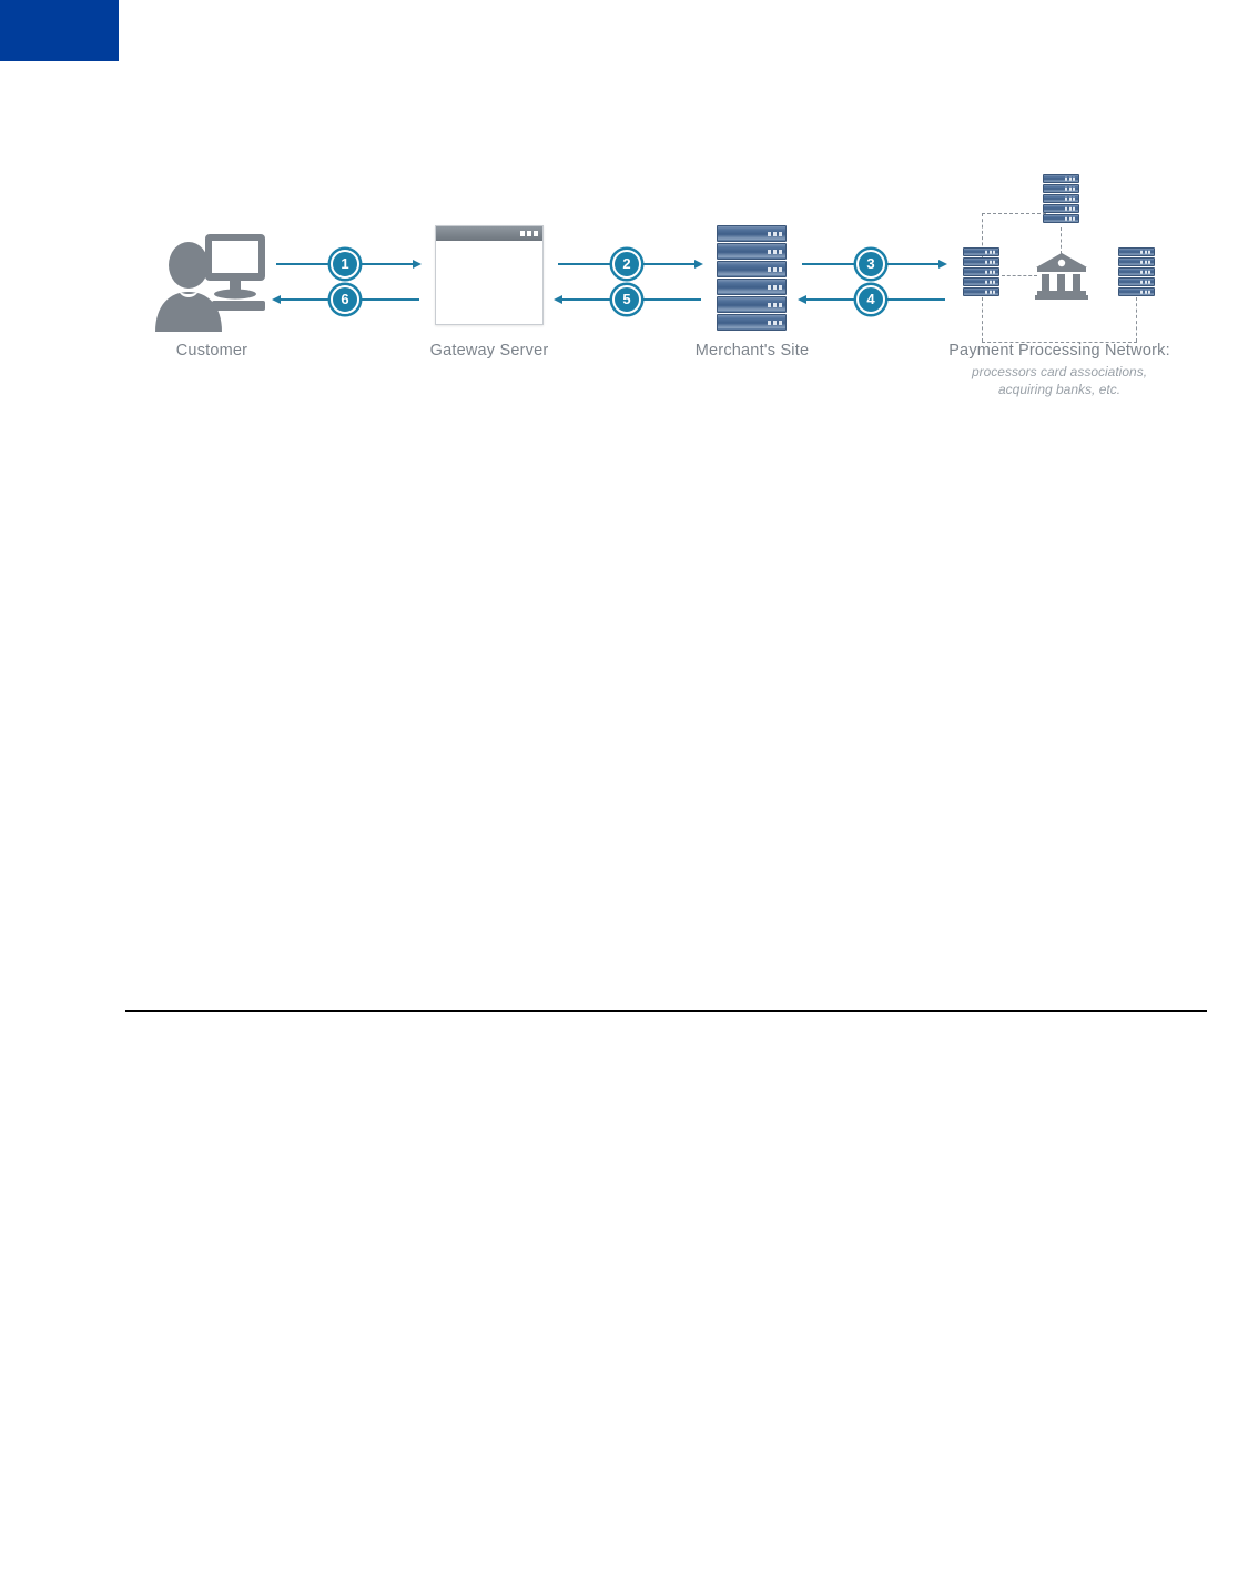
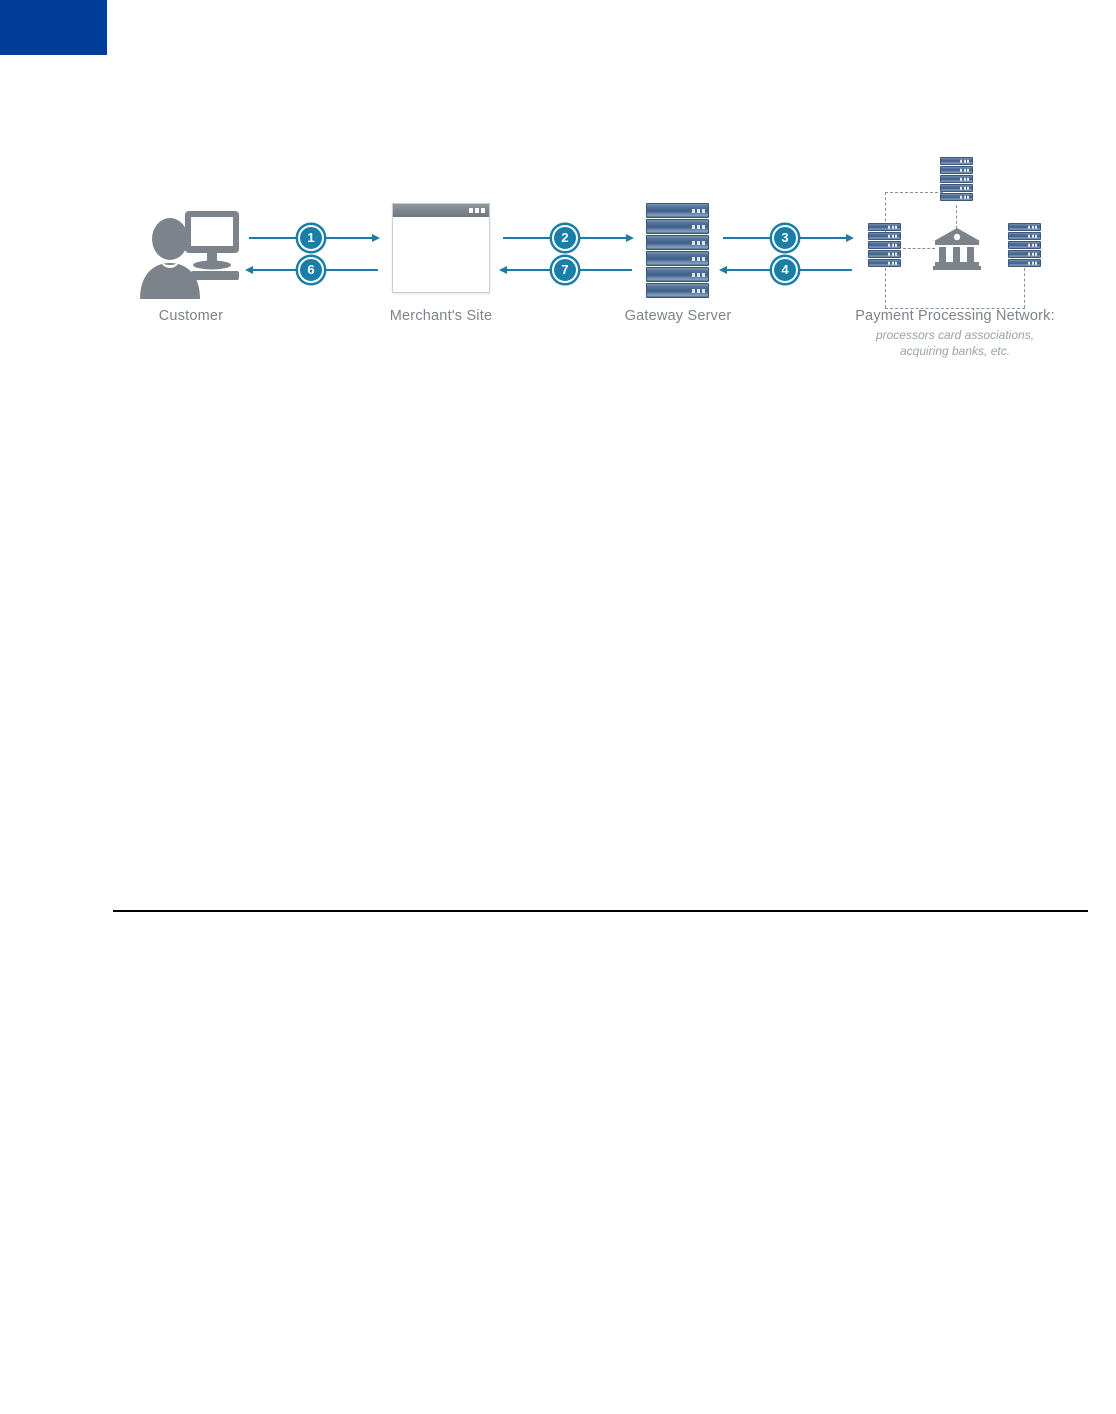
  Customer
  1
  6
- Gateway Server
+ Merchant's Site
  2
- 5
+ 7
- Merchant's Site
+ Gateway Server
  3
  4
  Payment Processing Network:
  processors card associations,
  acquiring banks, etc.
